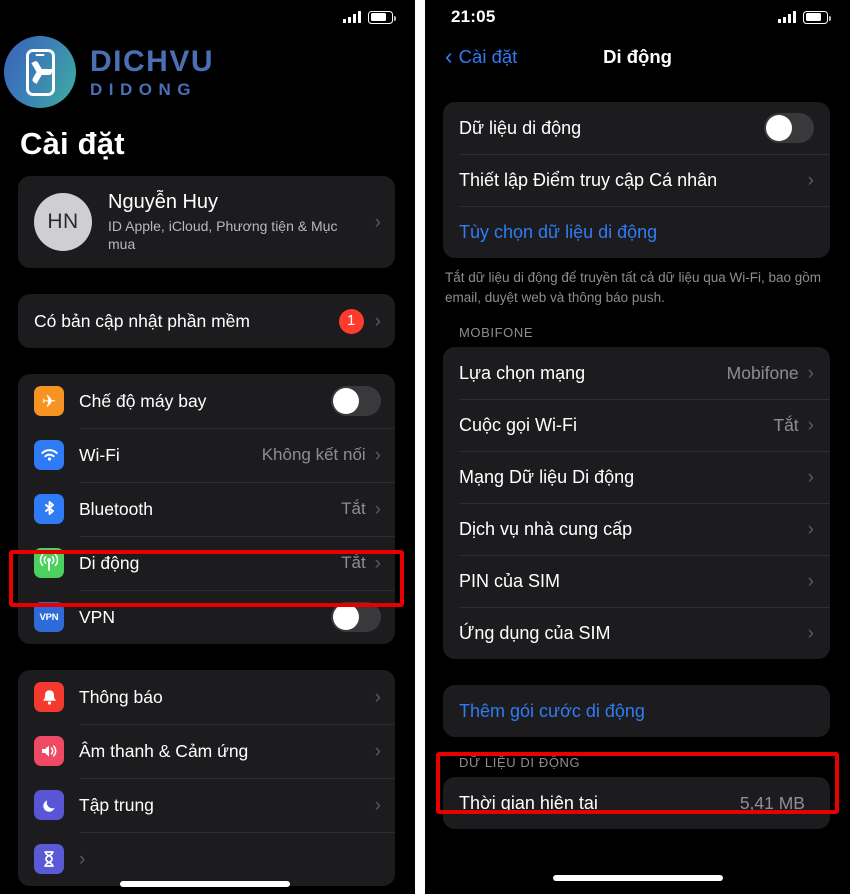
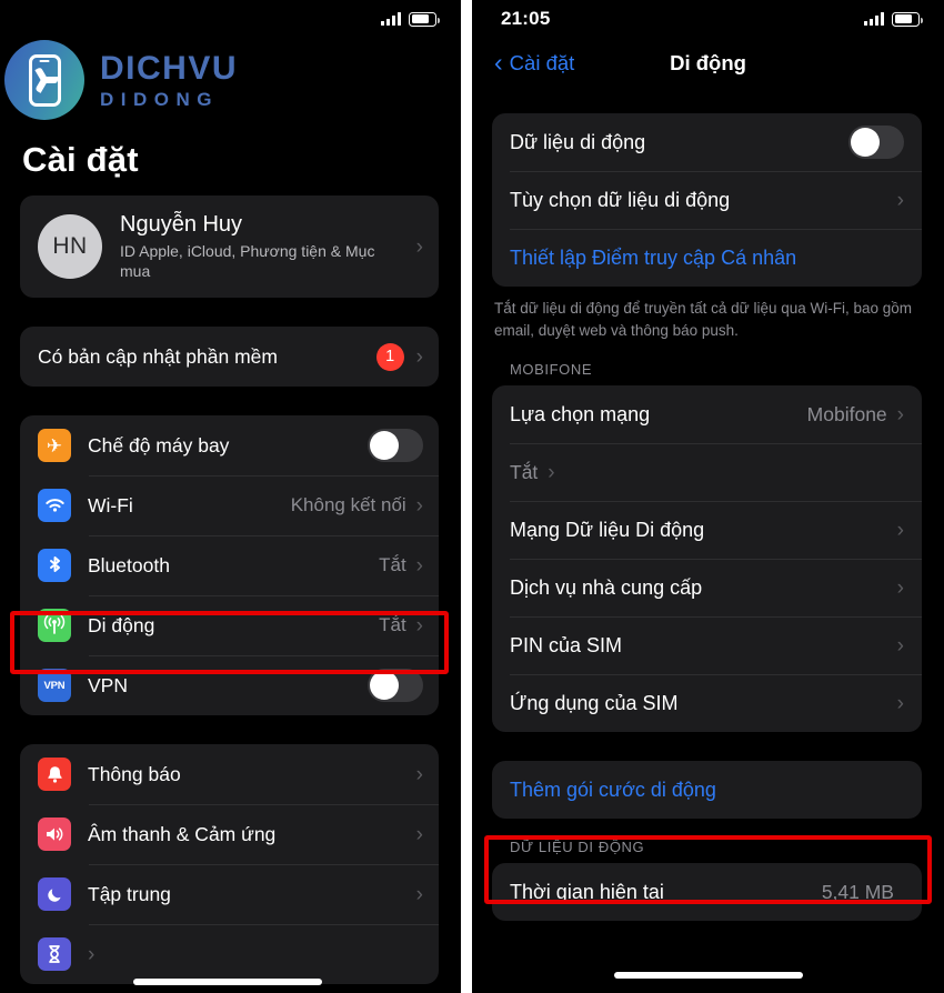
  DICHVU
  DIDONG
  Cài đặt
  HN
  Nguyễn Huy
  ID Apple, iCloud, Phương tiện & Mục mua
  ›
  Có bản cập nhật phần mềm
  1
  ›
  ✈
  Chế độ máy bay
  Wi-Fi
  Không kết nối
  ›
  Bluetooth
  Tắt
  ›
  Di động
  Tắt
  ›
  VPN
  VPN
  Thông báo
  ›
  Âm thanh & Cảm ứng
  ›
  Tập trung
  ›
  ›
  21:05
  ‹
  Cài đặt
  Di động
  Dữ liệu di động
- Thiết lập Điểm truy cập Cá nhân
+ Tùy chọn dữ liệu di động
  ›
- Tùy chọn dữ liệu di động
+ Thiết lập Điểm truy cập Cá nhân
  Tắt dữ liệu di động để truyền tất cả dữ liệu qua Wi-Fi, bao gồm email, duyệt web và thông báo push.
  MOBIFONE
  Lựa chọn mạng
  Mobifone
  ›
- Cuộc gọi Wi-Fi
  Tắt
  ›
  Mạng Dữ liệu Di động
  ›
  Dịch vụ nhà cung cấp
  ›
  PIN của SIM
  ›
  Ứng dụng của SIM
  ›
  Thêm gói cước di động
  DỮ LIỆU DI ĐỘNG
  Thời gian hiện tại
  5,41 MB
